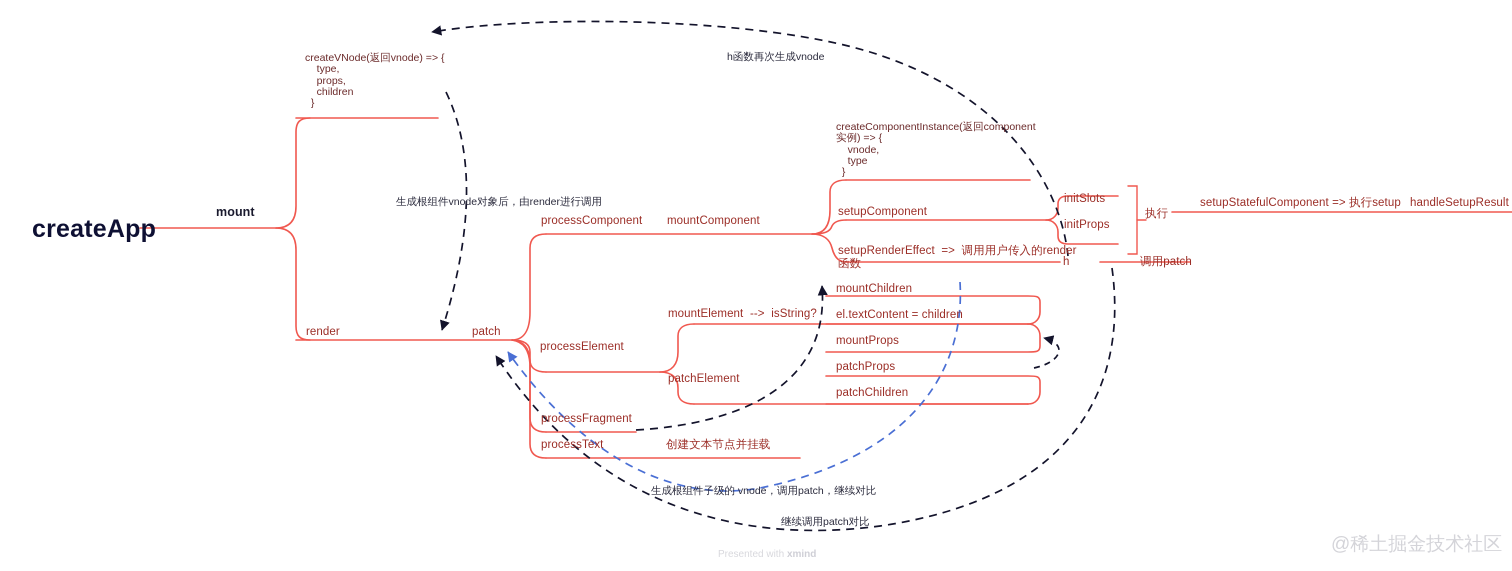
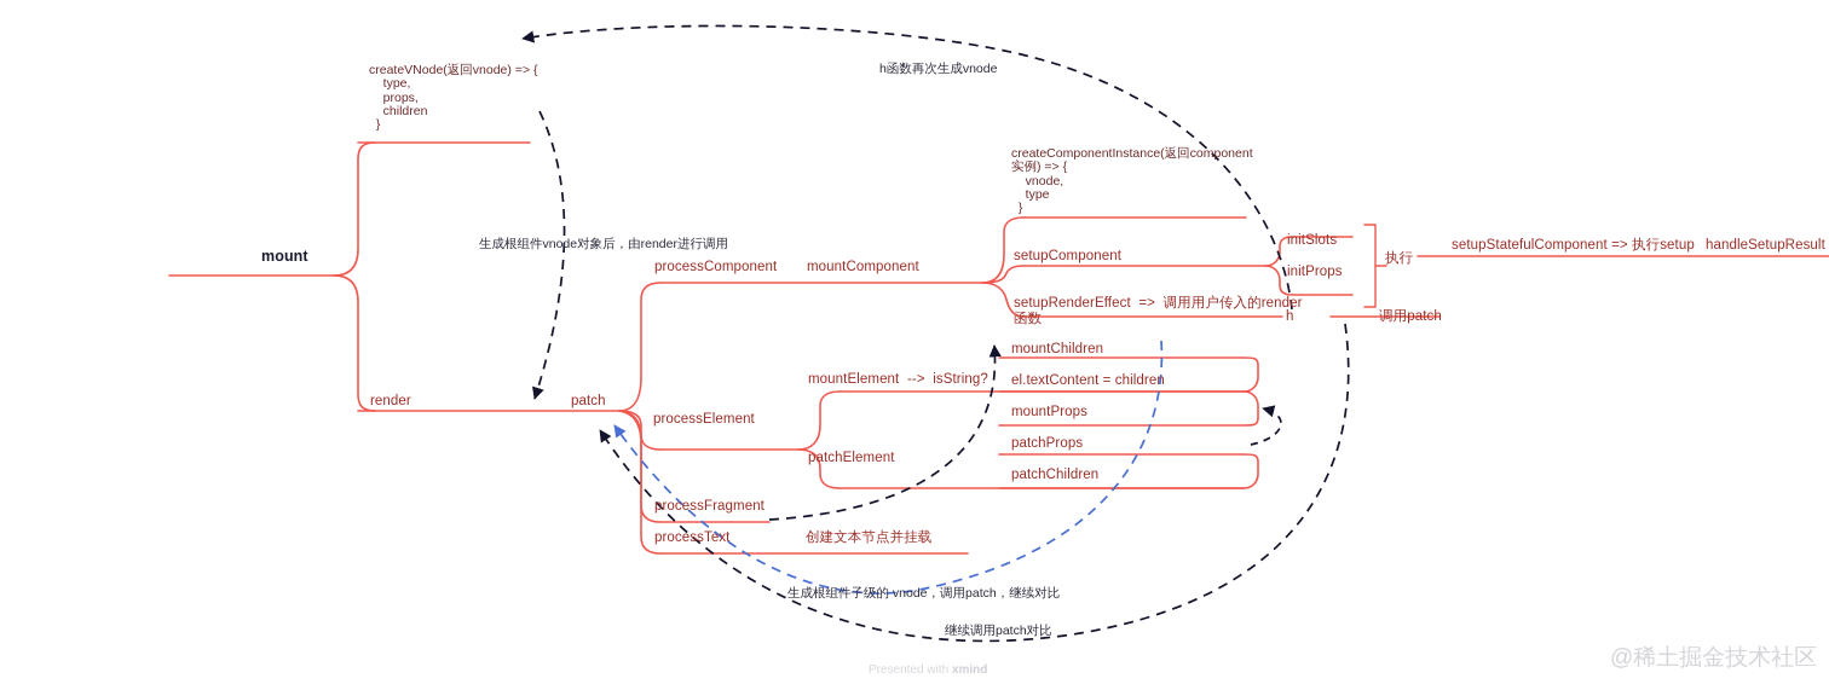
- createApp
  mount
  render
  patch
  createVNode(返回vnode) => {
  type,
  props,
  children
  }
  createComponentInstance(返回component
  实例) => {
  vnode,
  type
  }
  processComponent
  mountComponent
  setupComponent
  setupRenderEffect => 调用用户传入的render
  函数
  initSlots
  initProps
  执行
  setupStatefulComponent => 执行setup
  handleSetupResult
  h
  调用patch
  processElement
  mountElement --> isString?
  patchElement
  mountChildren
  el.textContent = children
  mountProps
  patchProps
  patchChildren
  processFragment
  processText
  创建文本节点并挂载
  h函数再次生成vnode
  生成根组件vnode对象后，由render进行调用
  生成根组件子级的 vnode，调用patch，继续对比
  继续调用patch对比
  Presented with xmind
  @稀土掘金技术社区
